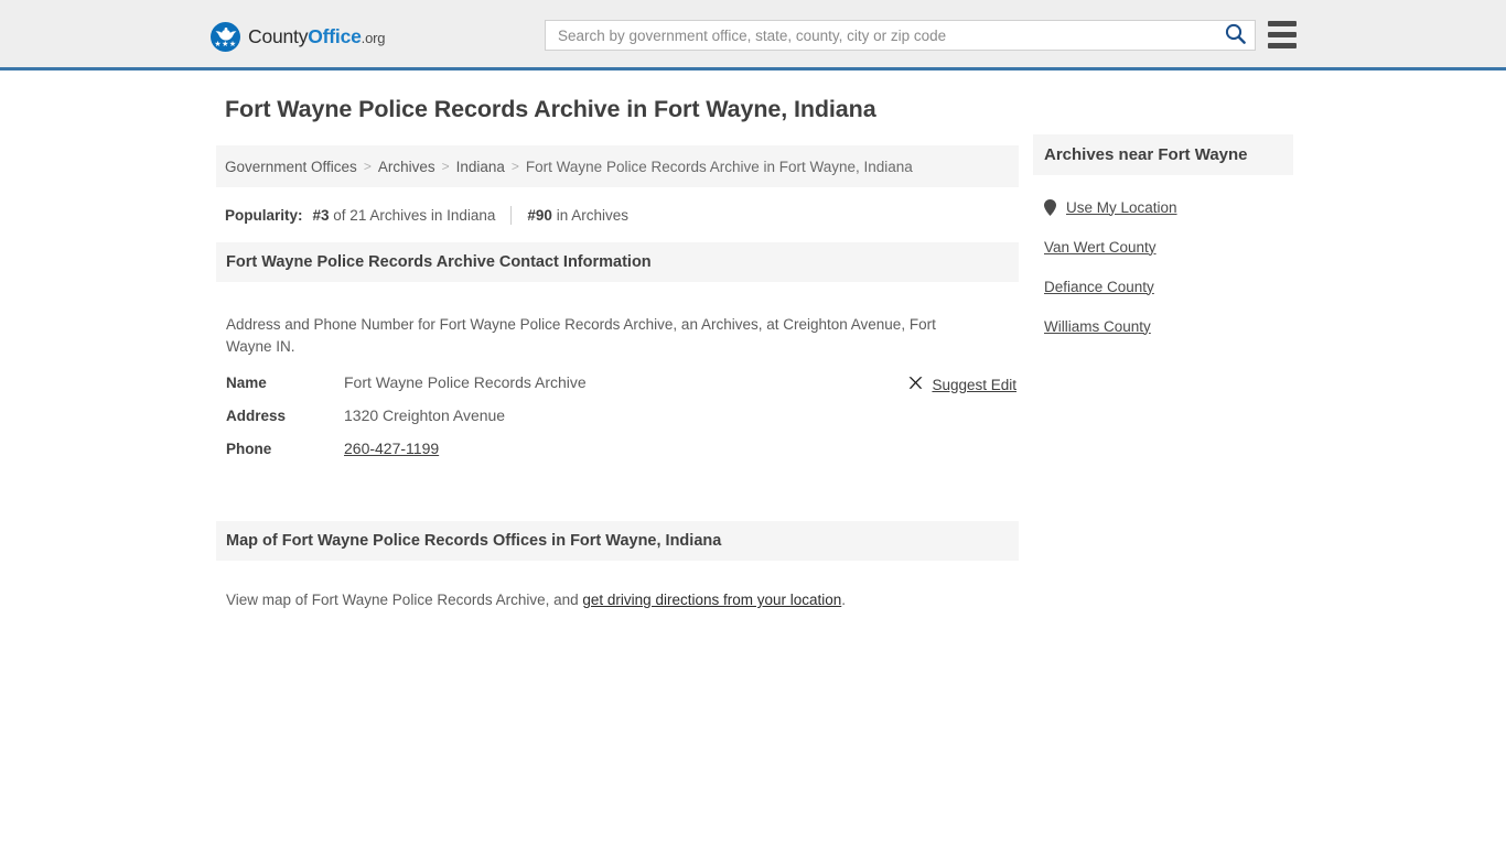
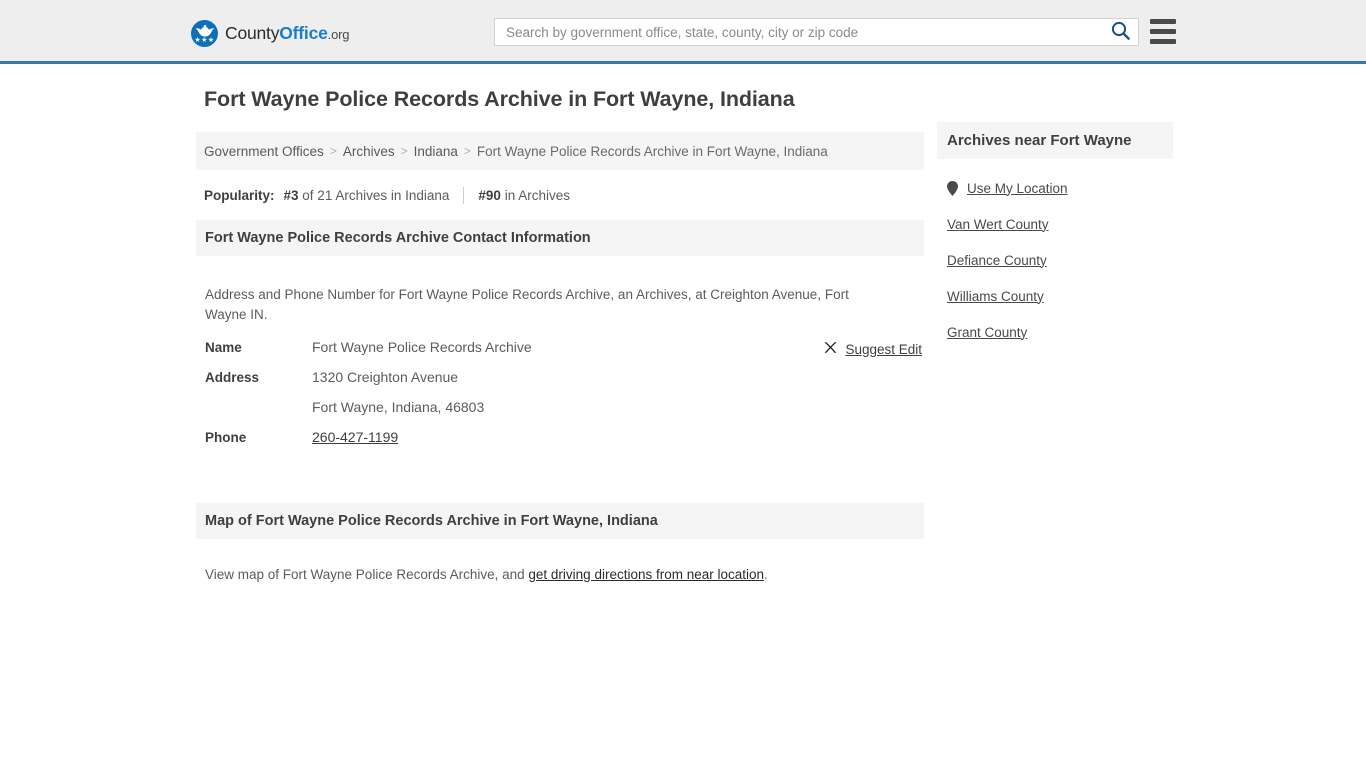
  CountyOffice.org
  Search by government office, state, county, city or zip code
  Fort Wayne Police Records Archive in Fort Wayne, Indiana
  Government Offices
  >
  Archives
  >
  Indiana
  >
  Fort Wayne Police Records Archive in Fort Wayne, Indiana
  Popularity:
  #3 of 21 Archives in Indiana
  #90 in Archives
  Fort Wayne Police Records Archive Contact Information
  Address and Phone Number for Fort Wayne Police Records Archive, an Archives, at Creighton Avenue, Fort Wayne IN.
  Suggest Edit
  Name
  Fort Wayne Police Records Archive
  Address
  1320 Creighton Avenue
+ Fort Wayne, Indiana, 46803
  Phone
  260-427-1199
- Map of Fort Wayne Police Records Offices in Fort Wayne, Indiana
+ Map of Fort Wayne Police Records Archive in Fort Wayne, Indiana
- View map of Fort Wayne Police Records Archive, and get driving directions from your location.
+ View map of Fort Wayne Police Records Archive, and get driving directions from near location.
  Archives near Fort Wayne
  Use My Location
  Van Wert County
  Defiance County
  Williams County
+ Grant County
